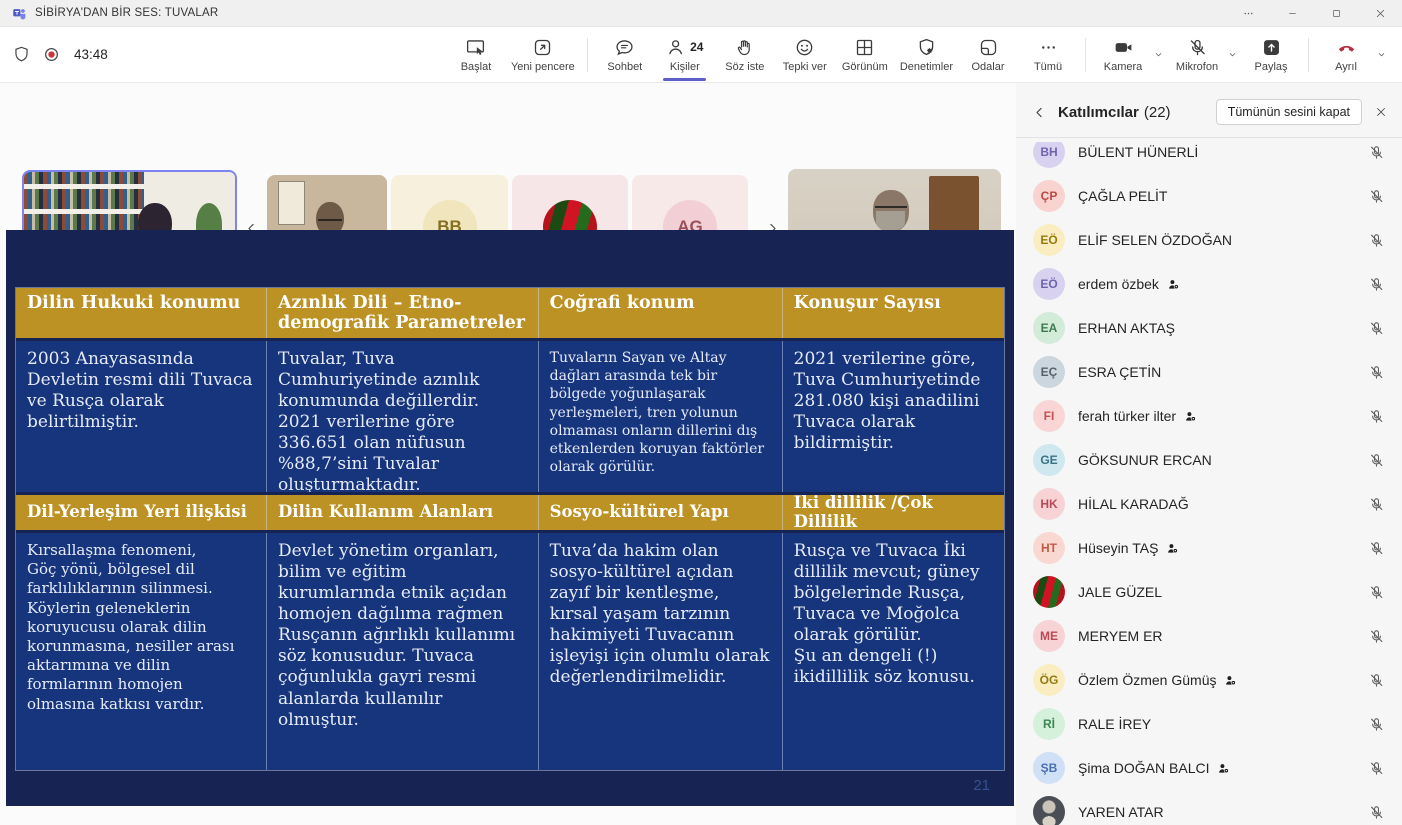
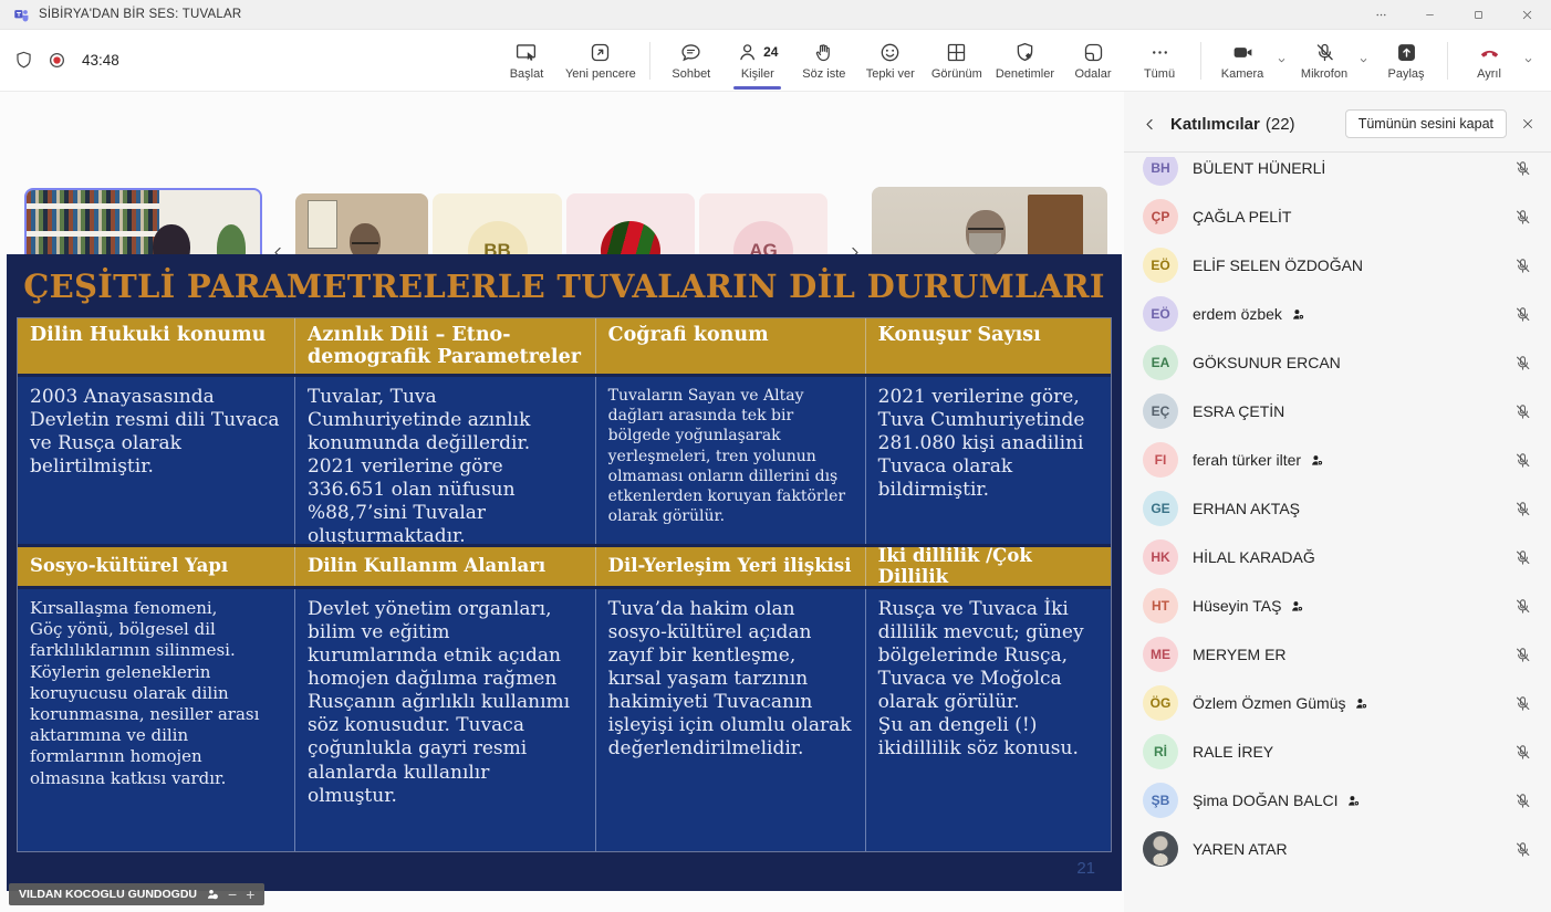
  SİBİRYA'DAN BİR SES: TUVALAR
  43:48
  Başlat
  Yeni pencere
  Sohbet
  24
  Kişiler
  Söz iste
  Tepki ver
  Görünüm
  Denetimler
  Odalar
  Tümü
  Kamera
  Mikrofon
  Paylaş
  Ayrıl
  BB
  AG
+ ÇEŞİTLİ PARAMETRELERLE TUVALARIN DİL DURUMLARI
  Dilin Hukuki konumu
  Azınlık Dili – Etno-demografik Parametreler
  Coğrafi konum
  Konuşur Sayısı
  2003 Anayasasında Devletin resmi dili Tuvaca ve Rusça olarak belirtilmiştir.
  Tuvalar, Tuva Cumhuriyetinde azınlık konumunda değillerdir. 2021 verilerine göre 336.651 olan nüfusun %88,7’sini Tuvalar oluşturmaktadır.
  Tuvaların Sayan ve Altay dağları arasında tek bir bölgede yoğunlaşarak yerleşmeleri, tren yolunun olmaması onların dillerini dış etkenlerden koruyan faktörler olarak görülür.
  2021 verilerine göre, Tuva Cumhuriyetinde 281.080 kişi anadilini Tuvaca olarak bildirmiştir.
- Dil-Yerleşim Yeri ilişkisi
+ Sosyo-kültürel Yapı
  Dilin Kullanım Alanları
- Sosyo-kültürel Yapı
+ Dil-Yerleşim Yeri ilişkisi
  İki dillilik /Çok Dillilik
  Kırsallaşma fenomeni,
  Göç yönü, bölgesel dil farklılıklarının silinmesi.
  Köylerin geleneklerin koruyucusu olarak dilin korunmasına, nesiller arası aktarımına ve dilin formlarının homojen olmasına katkısı vardır.
  Devlet yönetim organları, bilim ve eğitim kurumlarında etnik açıdan homojen dağılıma rağmen Rusçanın ağırlıklı kullanımı söz konusudur. Tuvaca çoğunlukla gayri resmi alanlarda kullanılır olmuştur.
  Tuva’da hakim olan sosyo-kültürel açıdan zayıf bir kentleşme, kırsal yaşam tarzının hakimiyeti Tuvacanın işleyişi için olumlu olarak değerlendirilmelidir.
  Rusça ve Tuvaca İki dillilik mevcut; güney bölgelerinde Rusça, Tuvaca ve Moğolca olarak görülür.
  Şu an dengeli (!) ikidillilik söz konusu.
  21
+ VILDAN KOCOGLU GUNDOGDU
+ −
+ +
  Katılımcılar
  (22)
  Tümünün sesini kapat
  BH
  BÜLENT HÜNERLİ
  ÇP
  ÇAĞLA PELİT
  EÖ
  ELİF SELEN ÖZDOĞAN
  EÖ
  erdem özbek
  EA
- ERHAN AKTAŞ
+ GÖKSUNUR ERCAN
  EÇ
  ESRA ÇETİN
  FI
  ferah türker ilter
  GE
- GÖKSUNUR ERCAN
+ ERHAN AKTAŞ
  HK
  HİLAL KARADAĞ
  HT
  Hüseyin TAŞ
- JALE GÜZEL
  ME
  MERYEM ER
  ÖG
  Özlem Özmen Gümüş
  Rİ
  RALE İREY
  ŞB
  Şima DOĞAN BALCI
  YAREN ATAR
